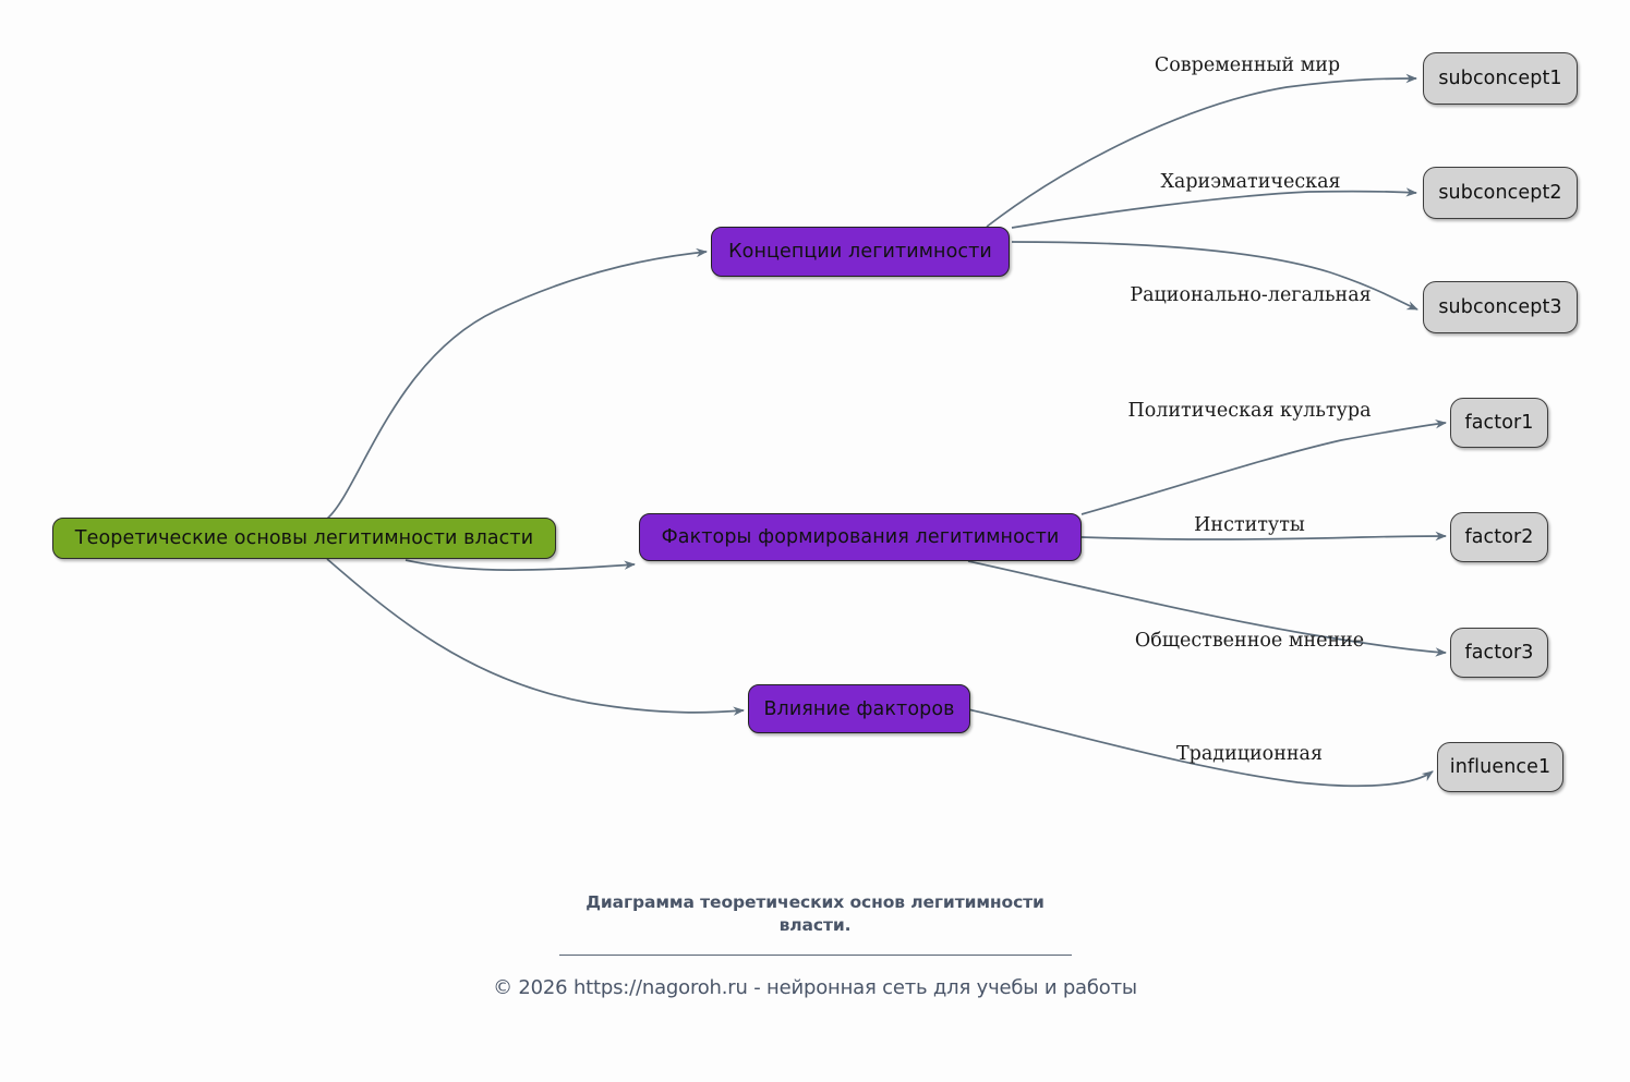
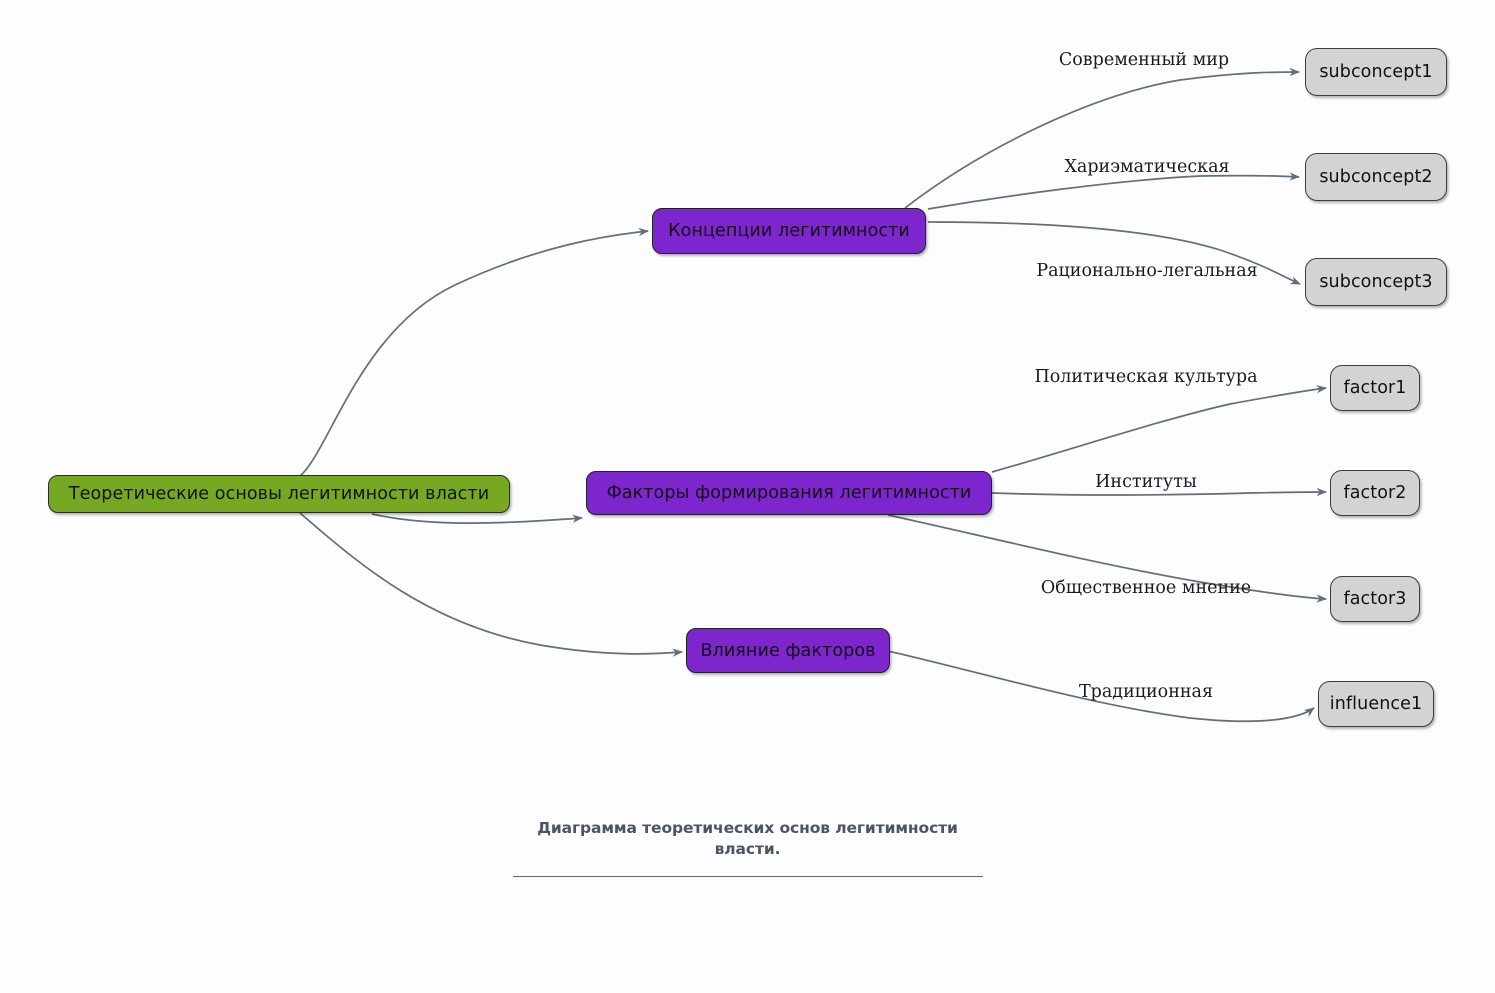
  Теоретические основы легитимности власти
  Концепции легитимности
  Факторы формирования легитимности
  Влияние факторов
  subconcept1
  subconcept2
  subconcept3
  factor1
  factor2
  factor3
  influence1
  Современный мир
  Хариэматическая
  Рационально-легальная
  Политическая культура
  Институты
  Общественное мнение
  Традиционная
  Диаграмма теоретических основ легитимности
  власти.
- © 2026 https://nagoroh.ru - нейронная сеть для учебы и работы
